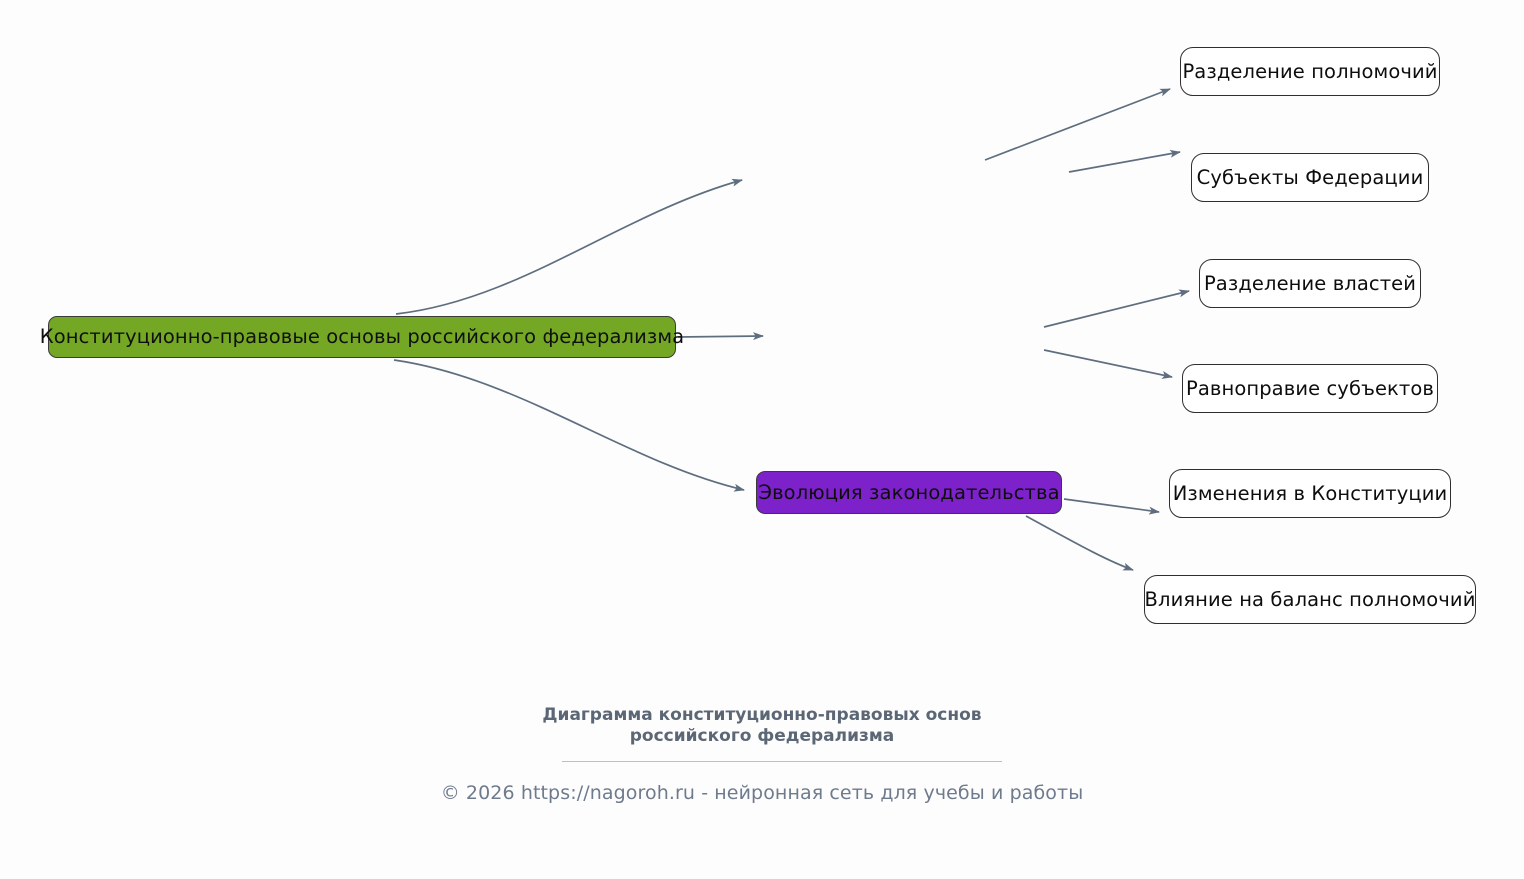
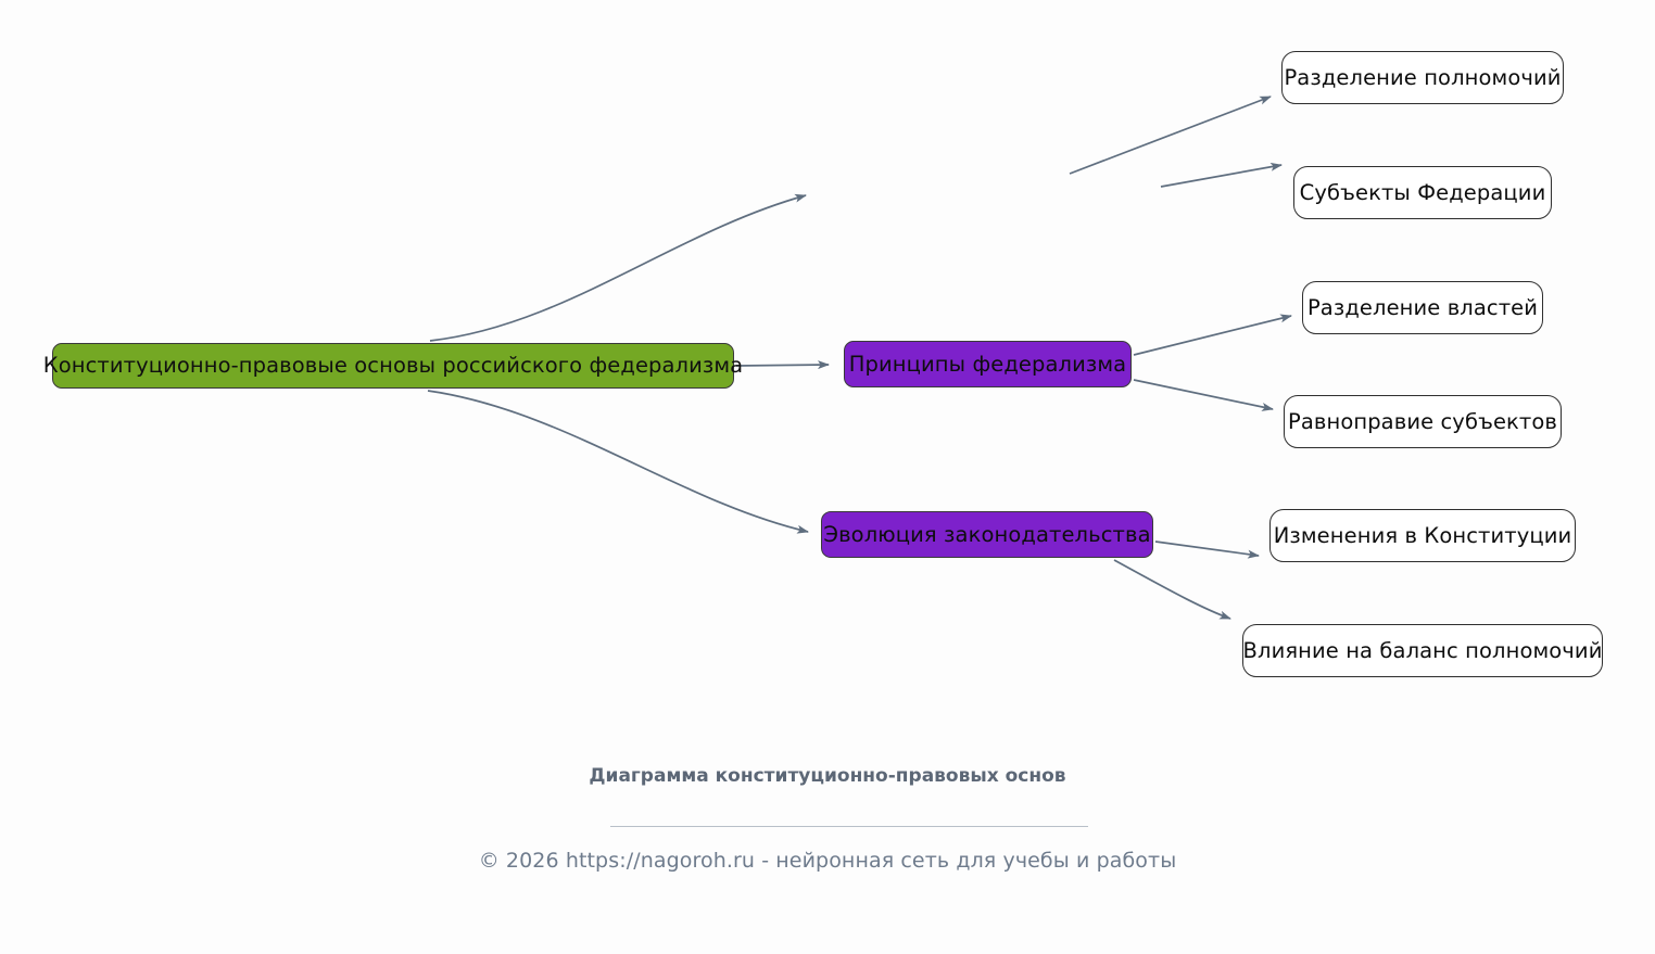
  Конституционно-правовые основы российского федерализма
+ Принципы федерализма
  Эволюция законодательства
  Разделение полномочий
  Субъекты Федерации
  Разделение властей
  Равноправие субъектов
  Изменения в Конституции
  Влияние на баланс полномочий
  Диаграмма конституционно-правовых основ
- российского федерализма
  © 2026 https://nagoroh.ru - нейронная сеть для учебы и работы
